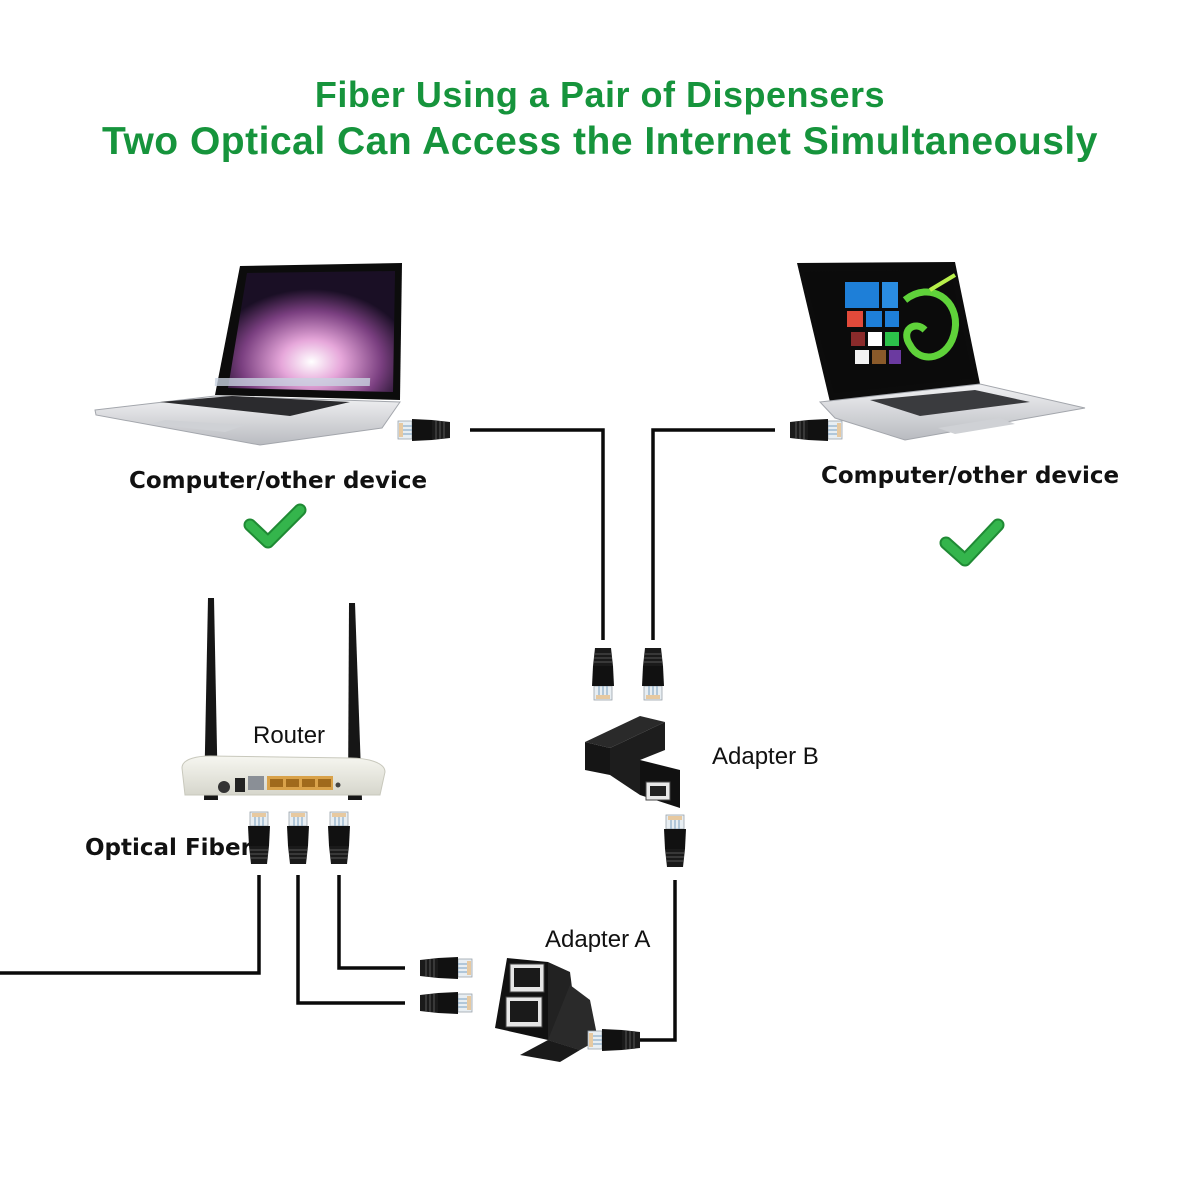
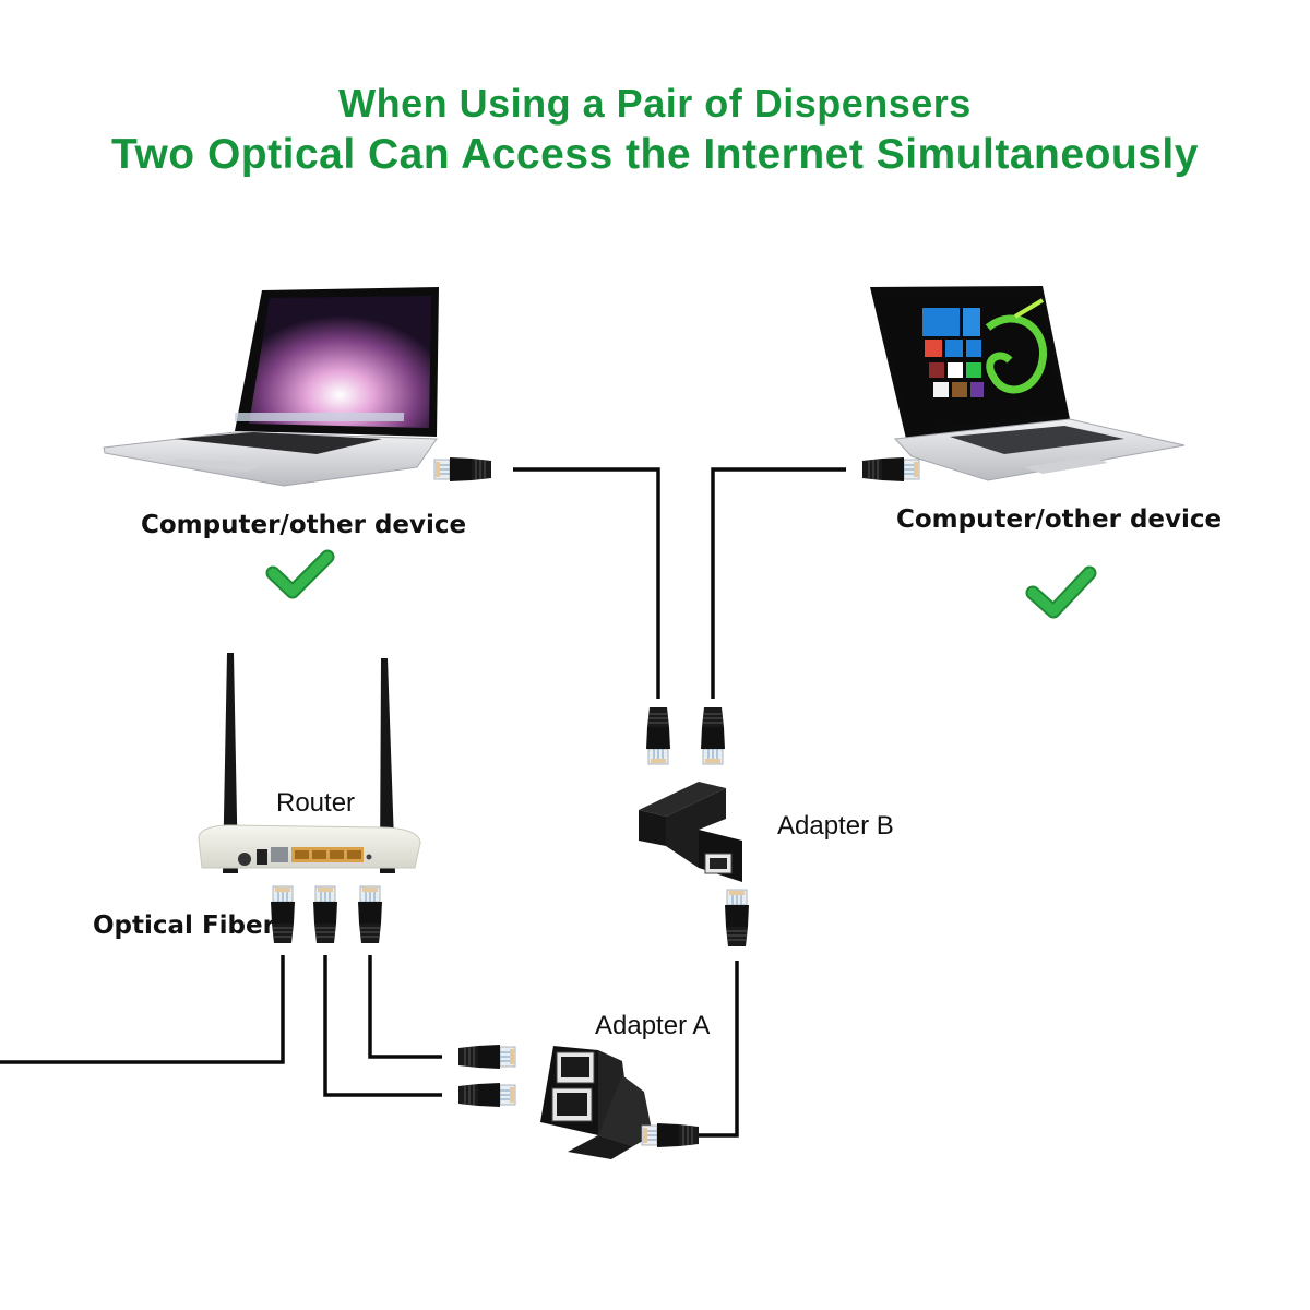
- Fiber Using a Pair of Dispensers
+ When Using a Pair of Dispensers
  Two Optical Can Access the Internet Simultaneously
  Computer/other device
  Computer/other device
  Router
  Optical Fiber
  Adapter B
  Adapter A
